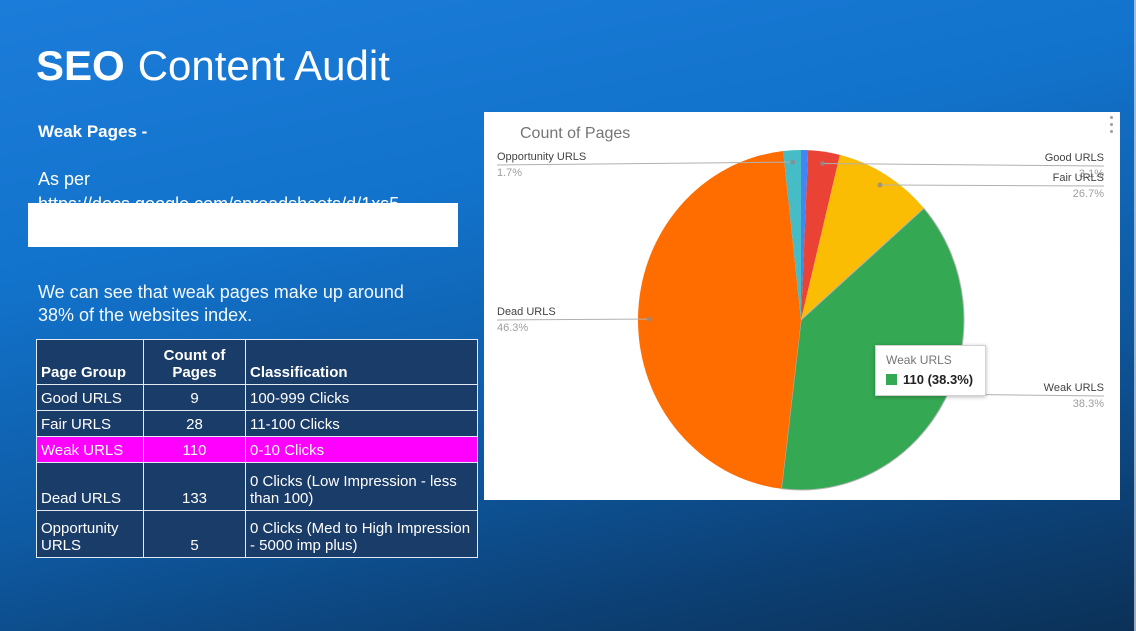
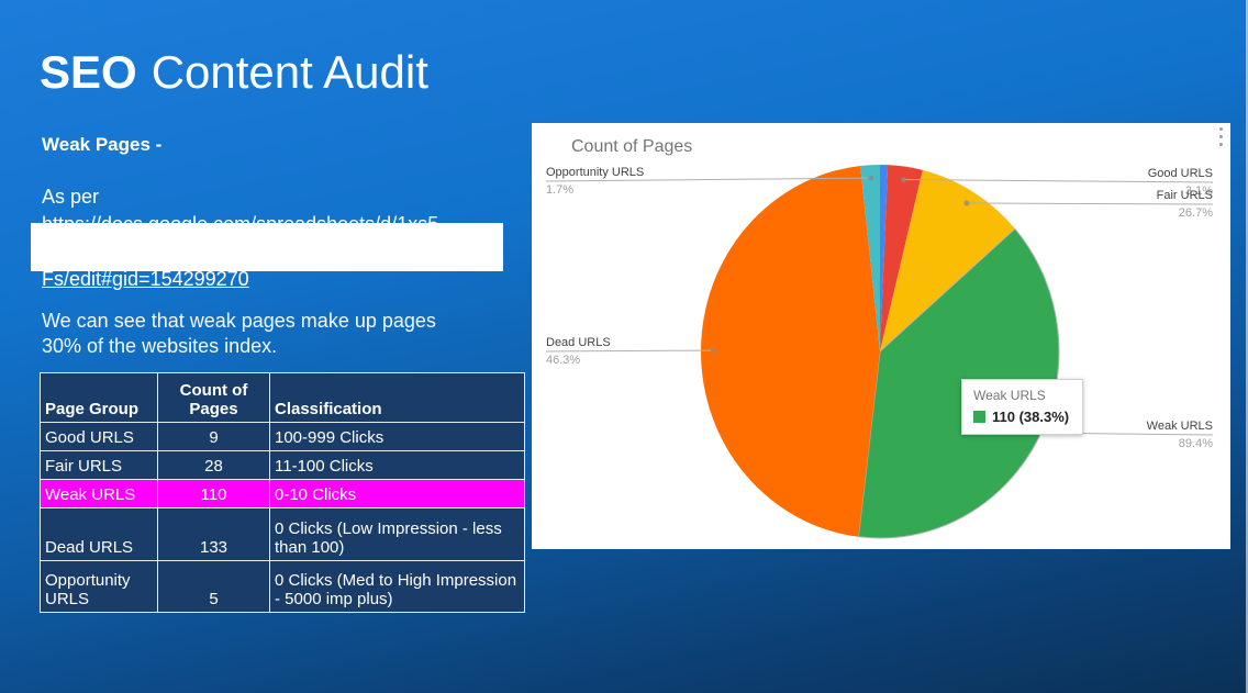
  SEO Content Audit
  Weak Pages -
  As per
+ Fs/edit#gid=154299270
- We can see that weak pages make up around
+ We can see that weak pages make up pages
- 38% of the websites index.
+ 30% of the websites index.
  Page Group	Count of Pages	Classification
  Good URLS	9	100-999 Clicks
  Fair URLS	28	11-100 Clicks
  Weak URLS	110	0-10 Clicks
  Dead URLS	133	0 Clicks (Low Impression - less than 100)
  Opportunity URLS	5	0 Clicks (Med to High Impression - 5000 imp plus)
  Count of Pages
  Weak URLS
  110 (38.3%)
  Opportunity URLS
  1.7%
  Good URLS
  3.1%
  Fair URLS
  26.7%
  Dead URLS
  46.3%
  Weak URLS
- 38.3%
+ 89.4%
